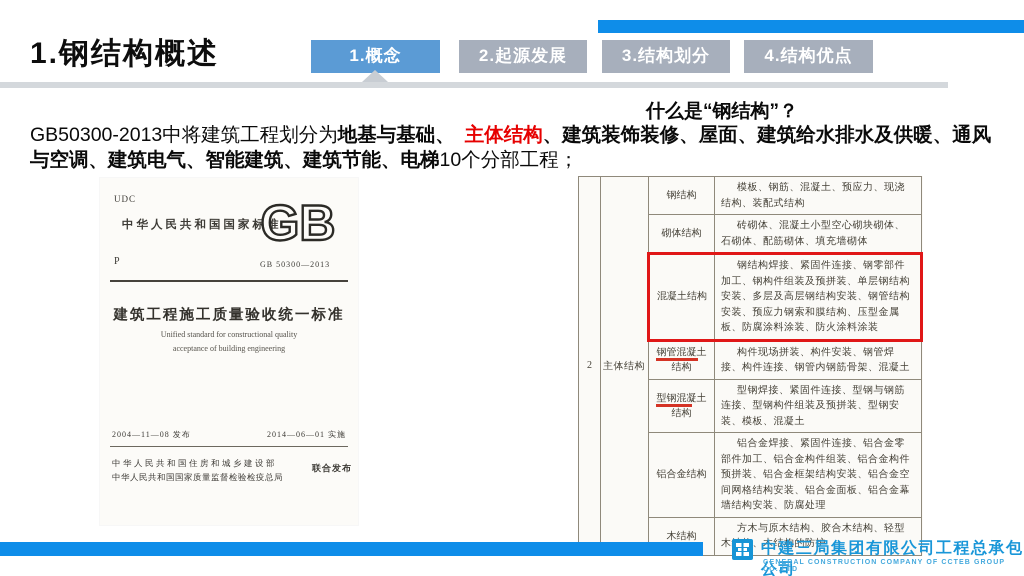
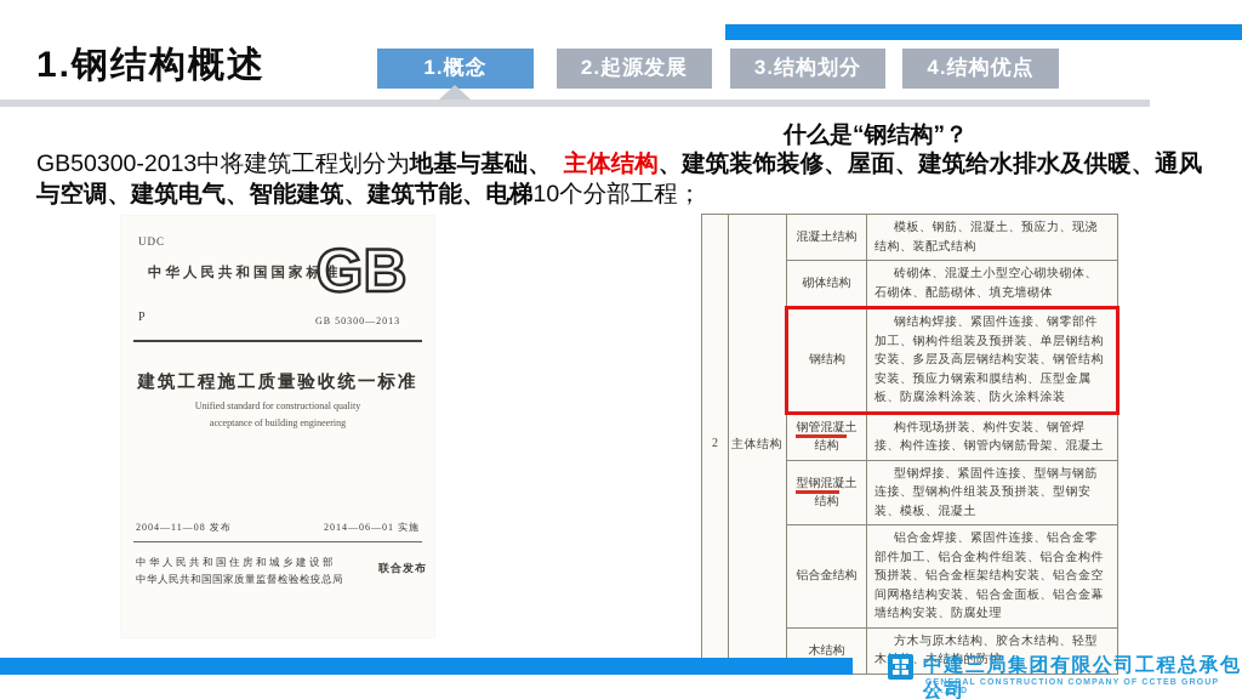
  1.钢结构概述
  1.概念
  2.起源发展
  3.结构划分
  4.结构优点
  什么是“钢结构”？
  GB50300-2013中将建筑工程划分为地基与基础、 主体结构、建筑装饰装修、屋面、建筑给水排水及供暖、通风与空调、建筑电气、智能建筑、建筑节能、电梯10个分部工程；
  UDC
  中华人民共和国国家标准
  GB
  GB 50300—2013
  P
  建筑工程施工质量验收统一标准
  Unified standard for constructional quality
  acceptance of building engineering
  2004—11—08 发布
  2014—06—01 实施
  中华人民共和国住房和城乡建设部
  中华人民共和国国家质量监督检验检疫总局
  联合发布
- 2	主体结构	钢结构	模板、钢筋、混凝土、预应力、现浇结构、装配式结构
+ 2	主体结构	混凝土结构	模板、钢筋、混凝土、预应力、现浇结构、装配式结构
  砌体结构	砖砌体、混凝土小型空心砌块砌体、石砌体、配筋砌体、填充墙砌体
- 混凝土结构	钢结构焊接、紧固件连接、钢零部件加工、钢构件组装及预拼装、单层钢结构安装、多层及高层钢结构安装、钢管结构安装、预应力钢索和膜结构、压型金属板、防腐涂料涂装、防火涂料涂装
+ 钢结构	钢结构焊接、紧固件连接、钢零部件加工、钢构件组装及预拼装、单层钢结构安装、多层及高层钢结构安装、钢管结构安装、预应力钢索和膜结构、压型金属板、防腐涂料涂装、防火涂料涂装
  钢管混凝土结构	构件现场拼装、构件安装、钢管焊接、构件连接、钢管内钢筋骨架、混凝土
  型钢混凝土结构	型钢焊接、紧固件连接、型钢与钢筋连接、型钢构件组装及预拼装、型钢安装、模板、混凝土
  铝合金结构	铝合金焊接、紧固件连接、铝合金零部件加工、铝合金构件组装、铝合金构件预拼装、铝合金框架结构安装、铝合金空间网格结构安装、铝合金面板、铝合金幕墙结构安装、防腐处理
  木结构	方木与原木结构、胶合木结构、轻型木、木结构的防护
  中建三局集团有限公司工程总承包公司
